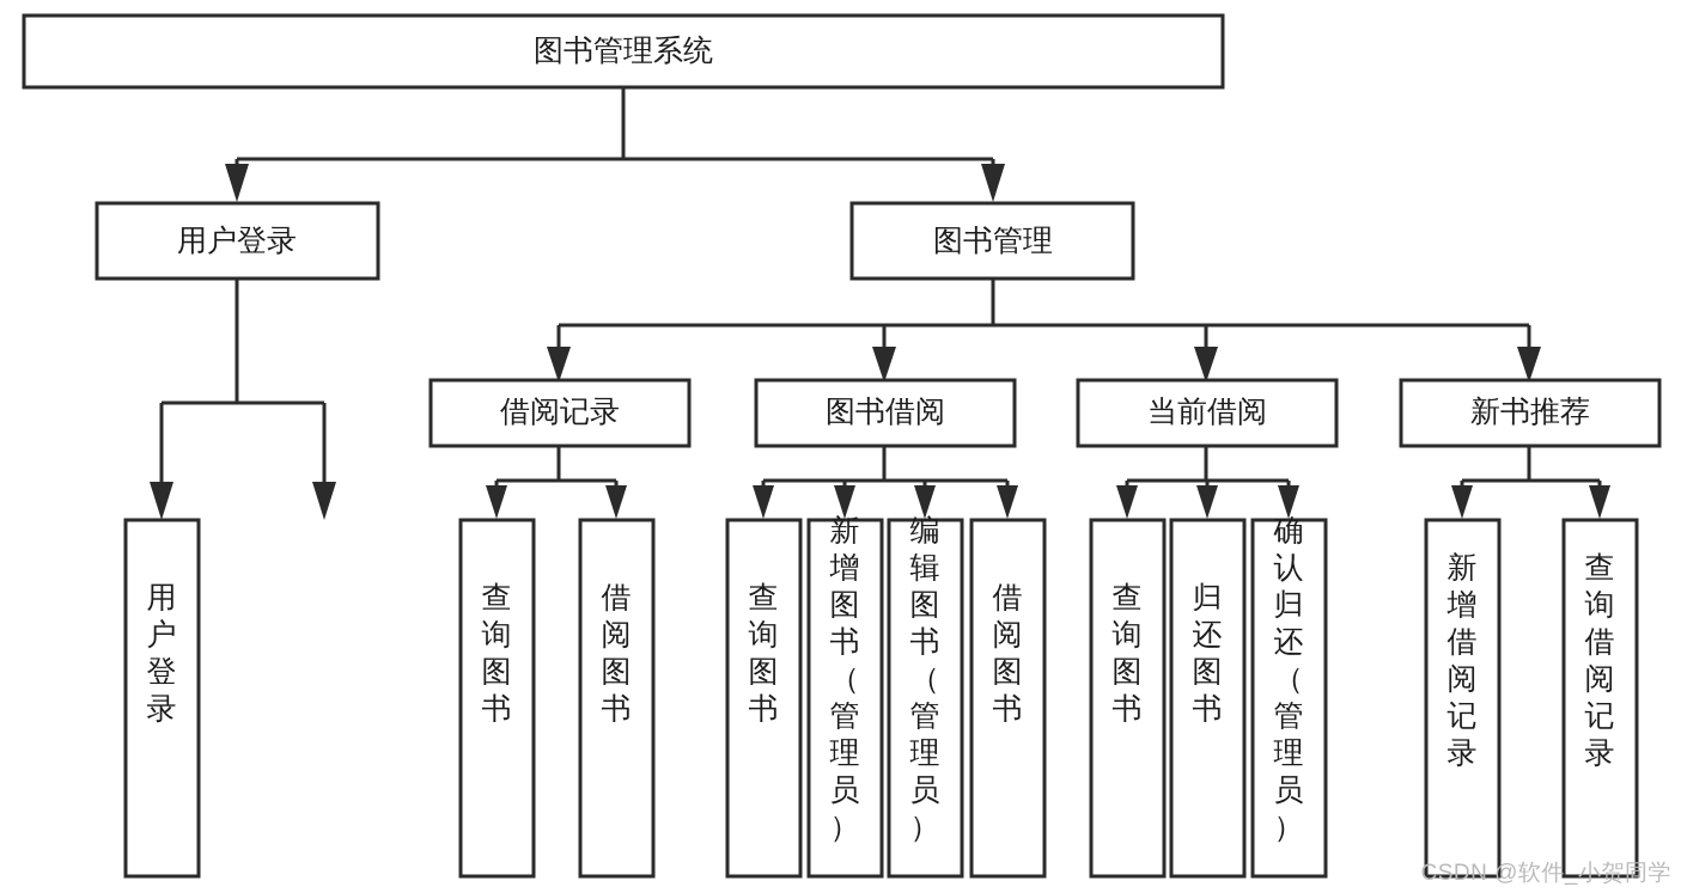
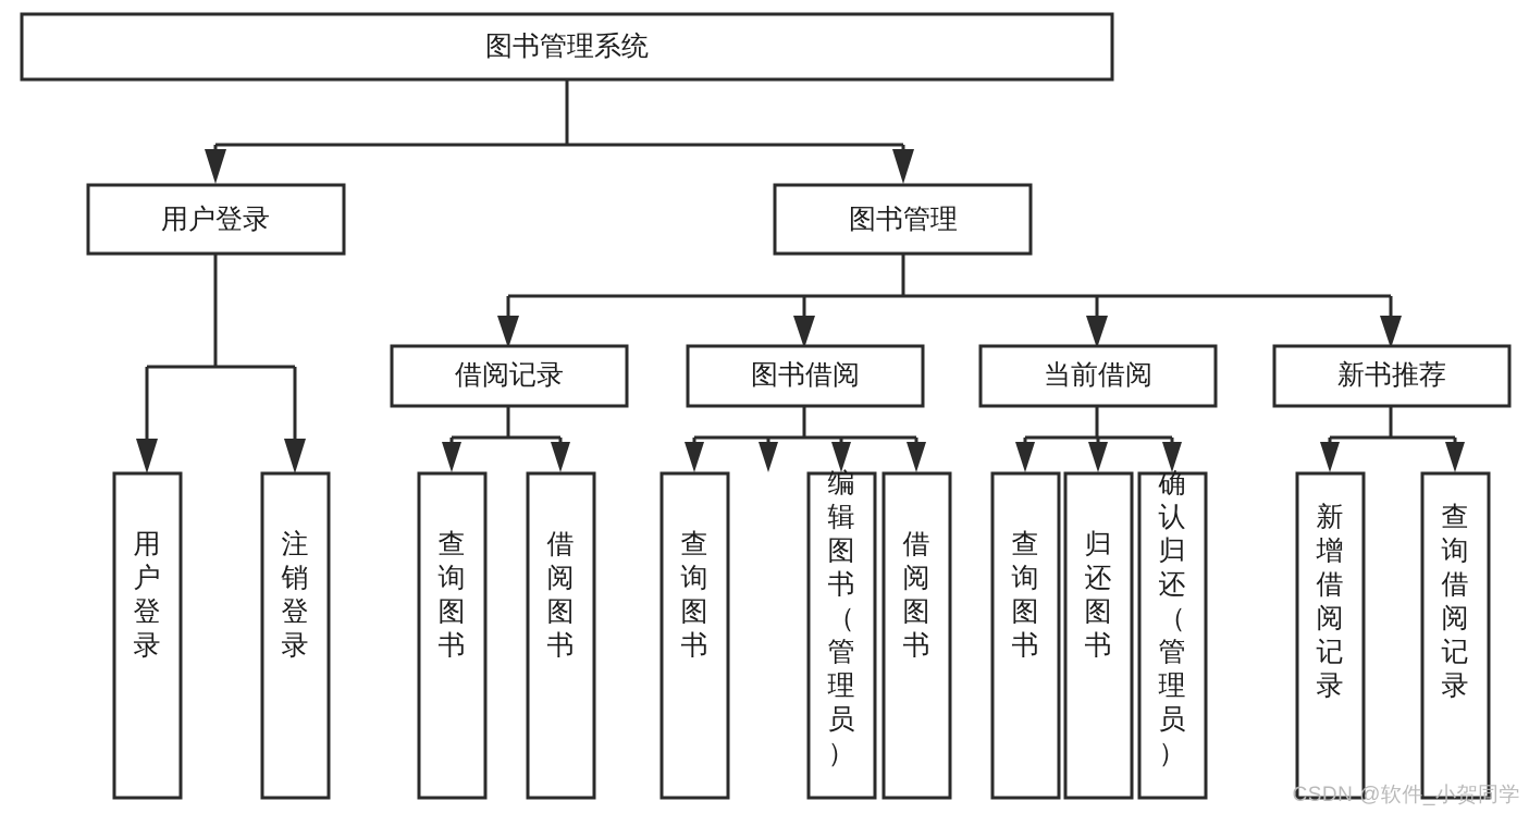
  图书管理系统
  用户登录
  图书管理
  借阅记录
  图书借阅
  当前借阅
  新书推荐
  用户登录
+ 注销登录
  查询图书
  借阅图书
  查询图书
- 新增图书（管理员）
  编辑图书（管理员）
  借阅图书
  查询图书
  归还图书
  确认归还（管理员）
  新增借阅记录
  查询借阅记录
  CSDN @软件_小贺同学
